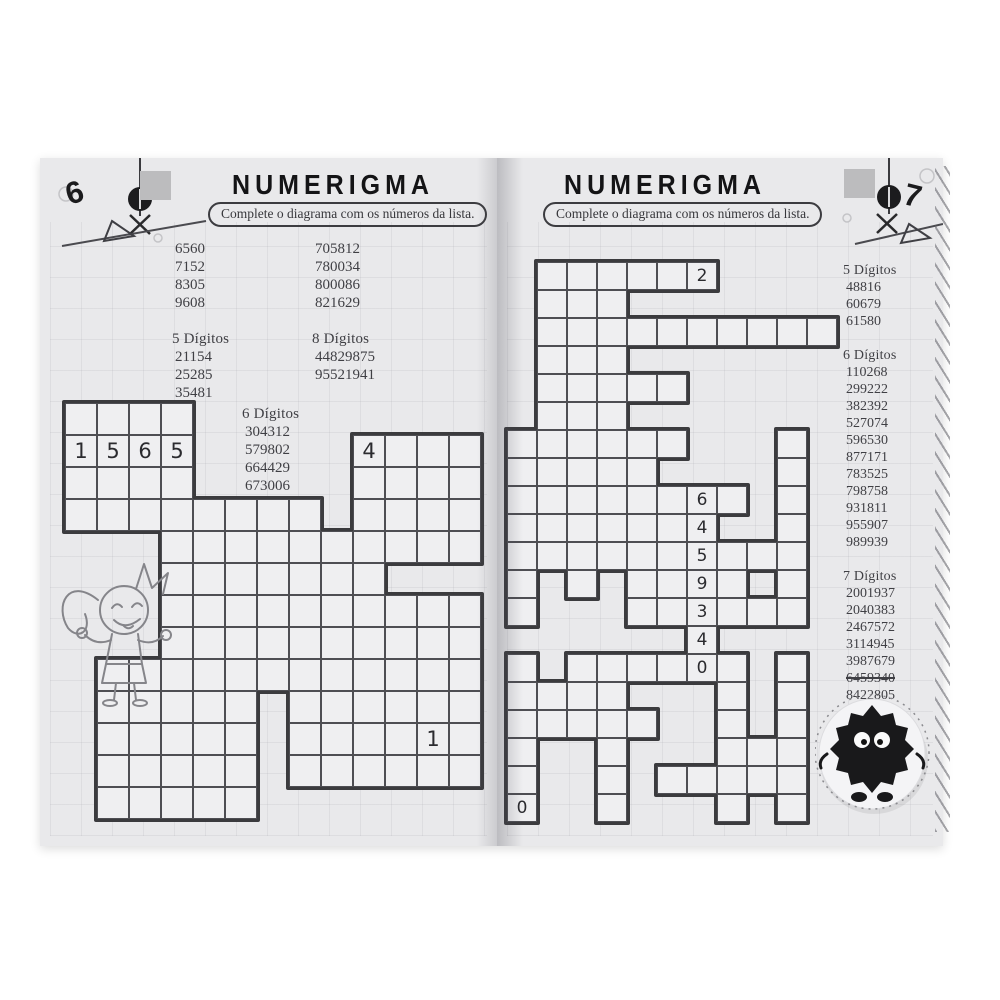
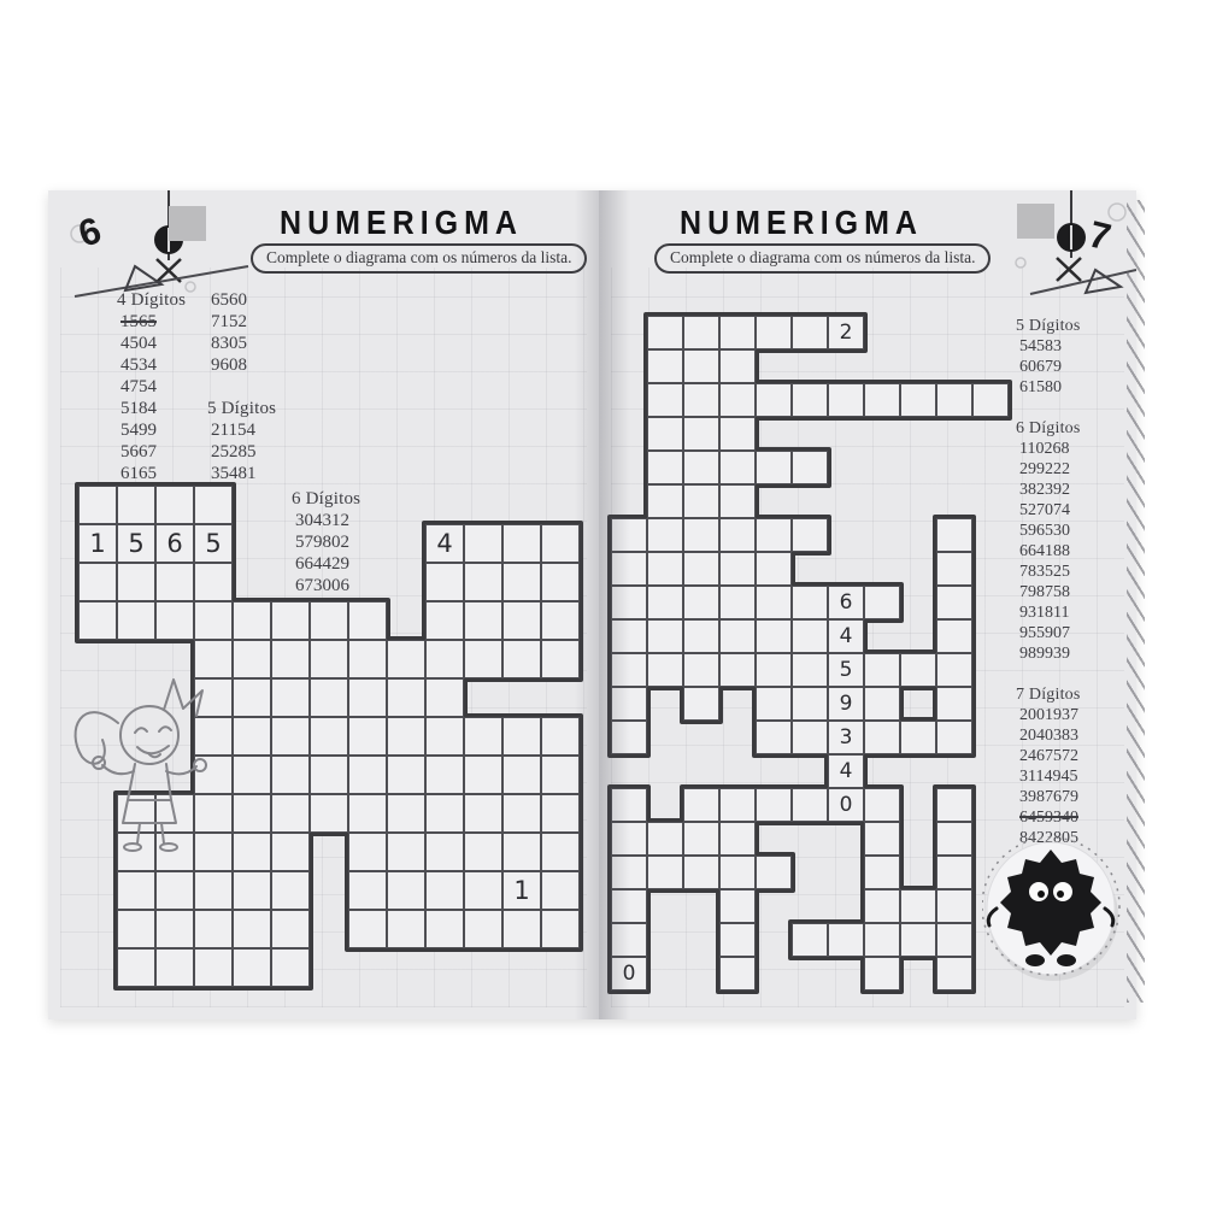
  NUMERIGMA
  Complete o diagrama com os números da lista.
+ 4 Dígitos
+ 1565
+ 4504
+ 4534
+ 4754
+ 5184
+ 5499
+ 5667
+ 6165
  6560
  7152
  8305
  9608
  5 Dígitos
  21154
  25285
  35481
- 705812
- 780034
- 800086
- 821629
- 8 Dígitos
- 44829875
- 95521941
  6 Dígitos
  304312
  579802
  664429
  673006
  1
  5
  6
  5
  4
  1
  NUMERIGMA
  Complete o diagrama com os números da lista.
  5 Dígitos
- 48816
+ 54583
  60679
  61580
  6 Dígitos
  110268
  299222
  382392
  527074
  596530
- 877171
+ 664188
  783525
  798758
  931811
  955907
  989939
  7 Dígitos
  2001937
  2040383
  2467572
  3114945
  3987679
  6459340
  2
  6
  4
  5
  9
  3
  4
  0
